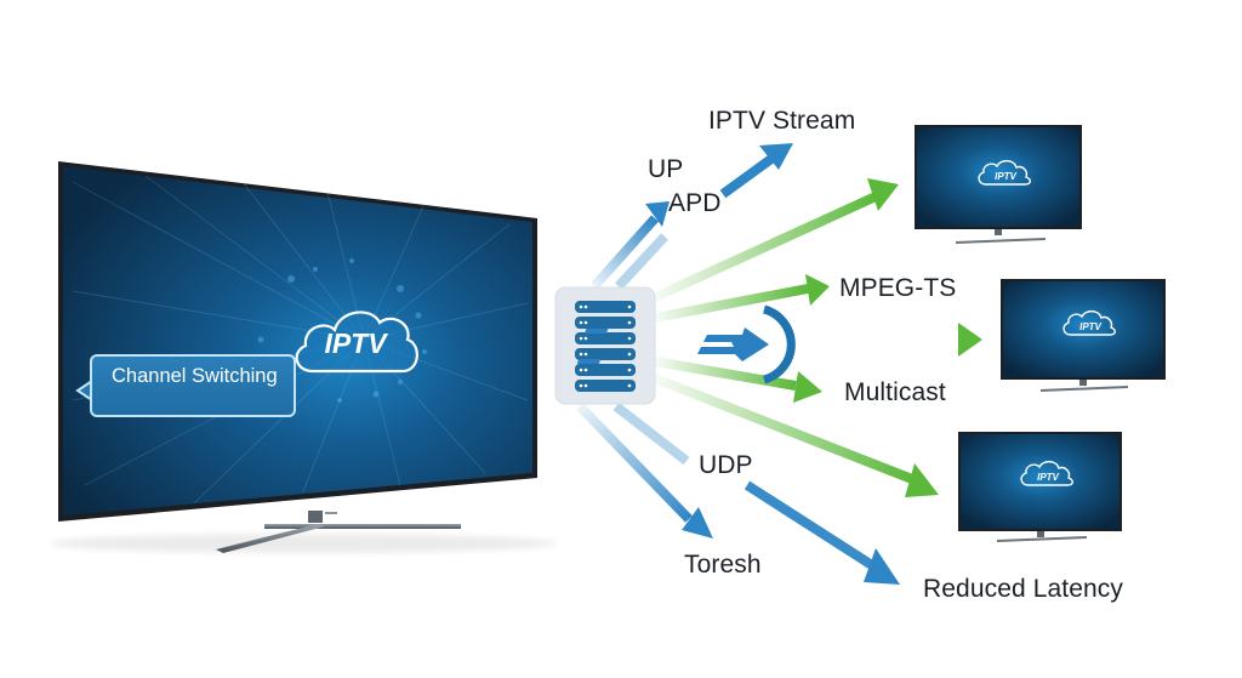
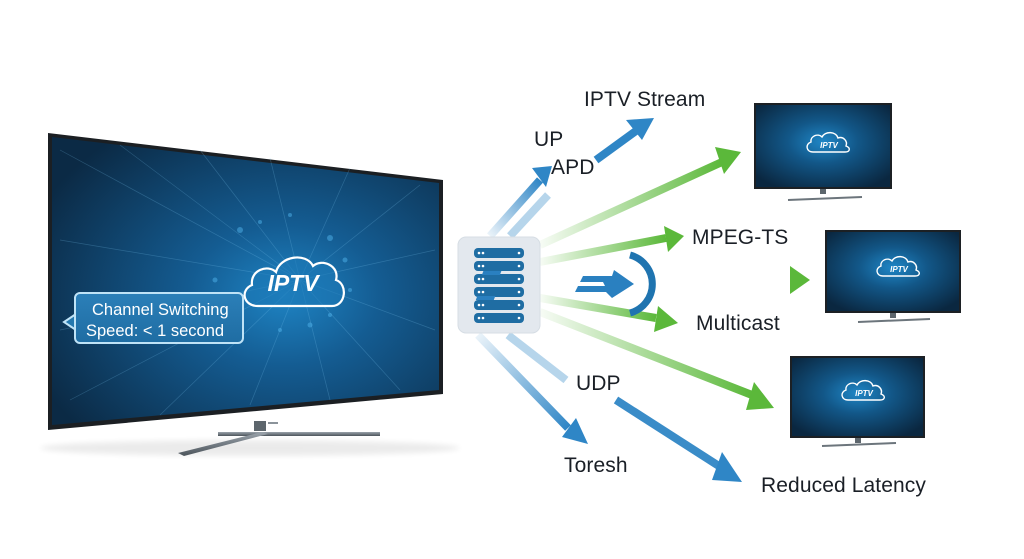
  IPTV
  IPTV
  IPTV
  IPTV
  Channel Switching
+ Speed: < 1 second
  IPTV Stream
  UP
  APD
  MPEG-TS
  Multicast
  UDP
  Toresh
  Reduced Latency
